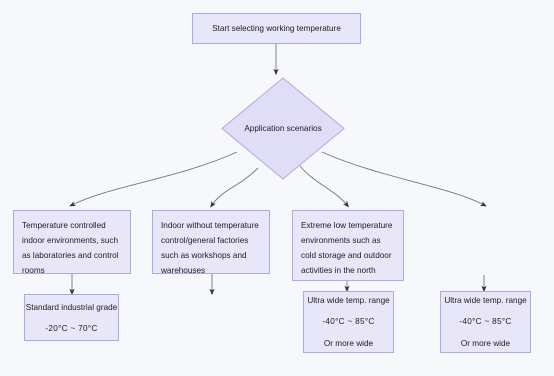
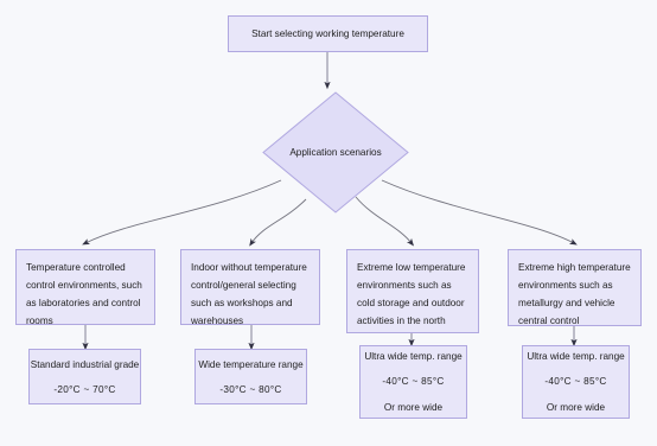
  Start selecting working temperature
  Application scenarios
- Temperature controlled indoor environments, such as laboratories and control rooms
+ Temperature controlled control environments, such as laboratories and control rooms
- Indoor without temperature control/general factories such as workshops and warehouses
+ Indoor without temperature control/general selecting such as workshops and warehouses
  Extreme low temperature environments such as cold storage and outdoor activities in the north
+ Extreme high temperature environments such as metallurgy and vehicle central control
  Standard industrial grade
  -20°C ~ 70°C
+ Wide temperature range
+ -30°C ~ 80°C
  Ultra wide temp. range
  -40°C ~ 85°C
  Or more wide
  Ultra wide temp. range
  -40°C ~ 85°C
  Or more wide
